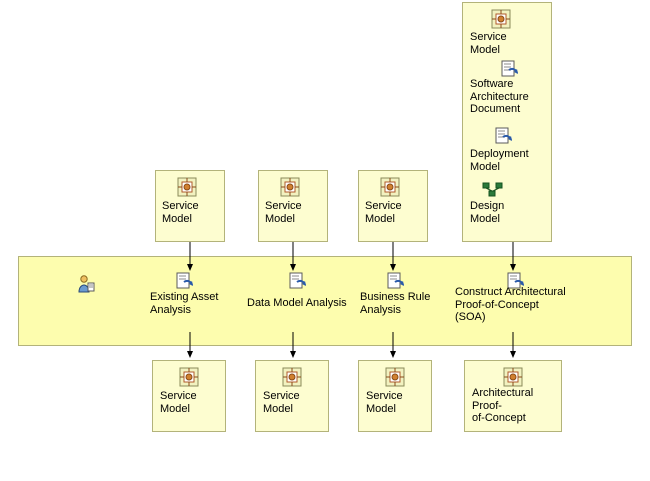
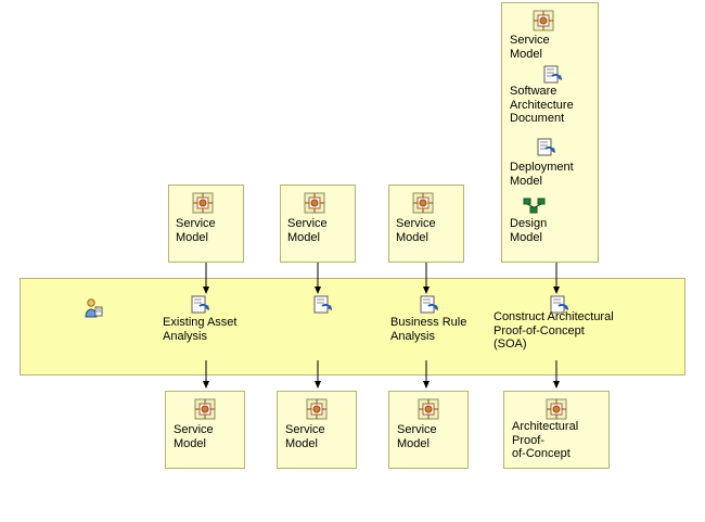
  Service
  Model
  Software
  Architecture
  Document
  Deployment
  Model
  Design
  Model
  Service
  Model
  Service
  Model
  Service
  Model
  Existing Asset
  Analysis
- Data Model Analysis
  Business Rule
  Analysis
  Construct Architectural
  Proof-of-Concept
  (SOA)
  Service
  Model
  Service
  Model
  Service
  Model
  Architectural
  Proof-
  of-Concept
